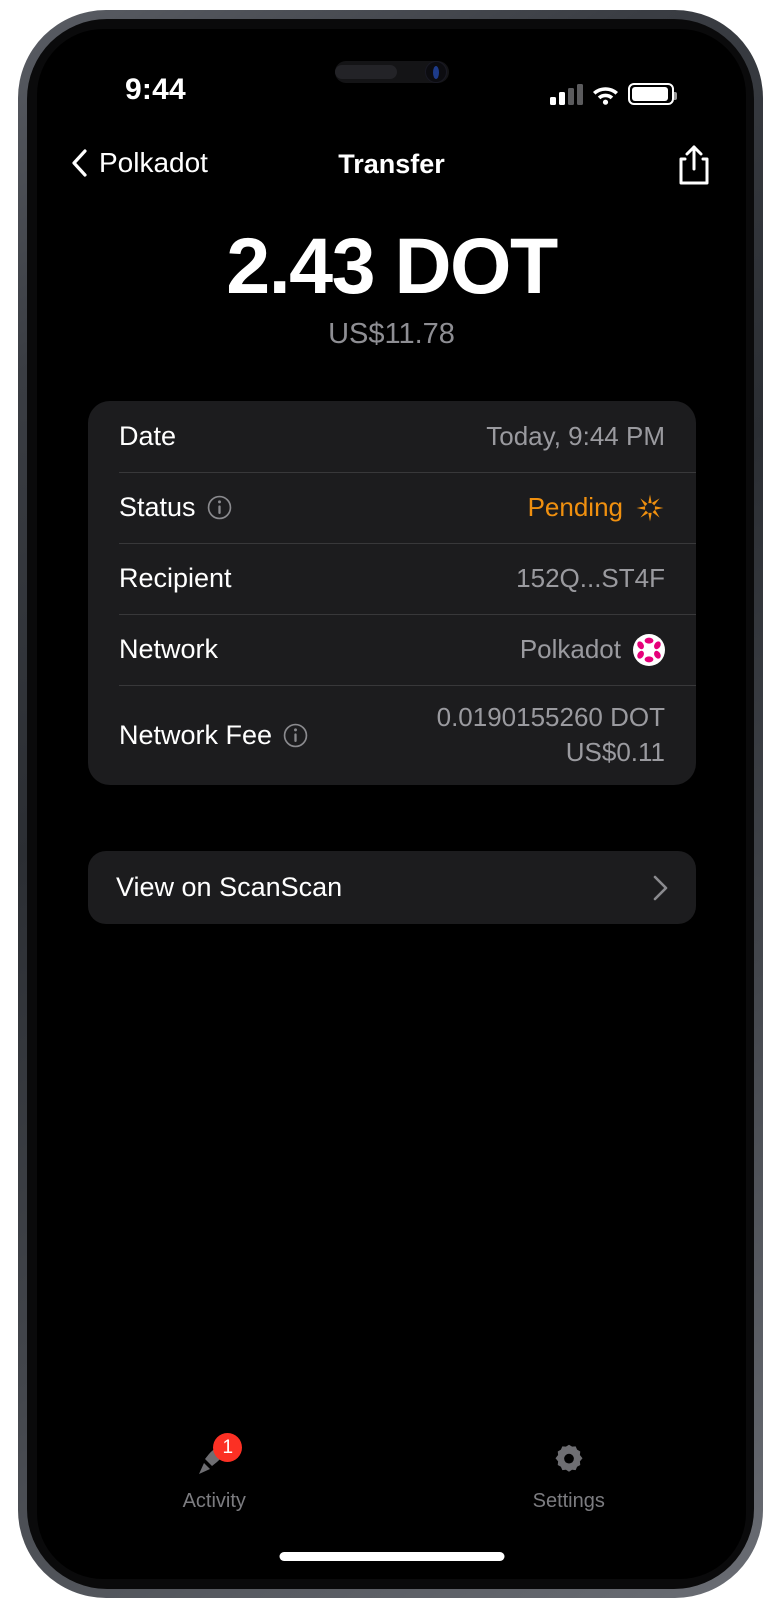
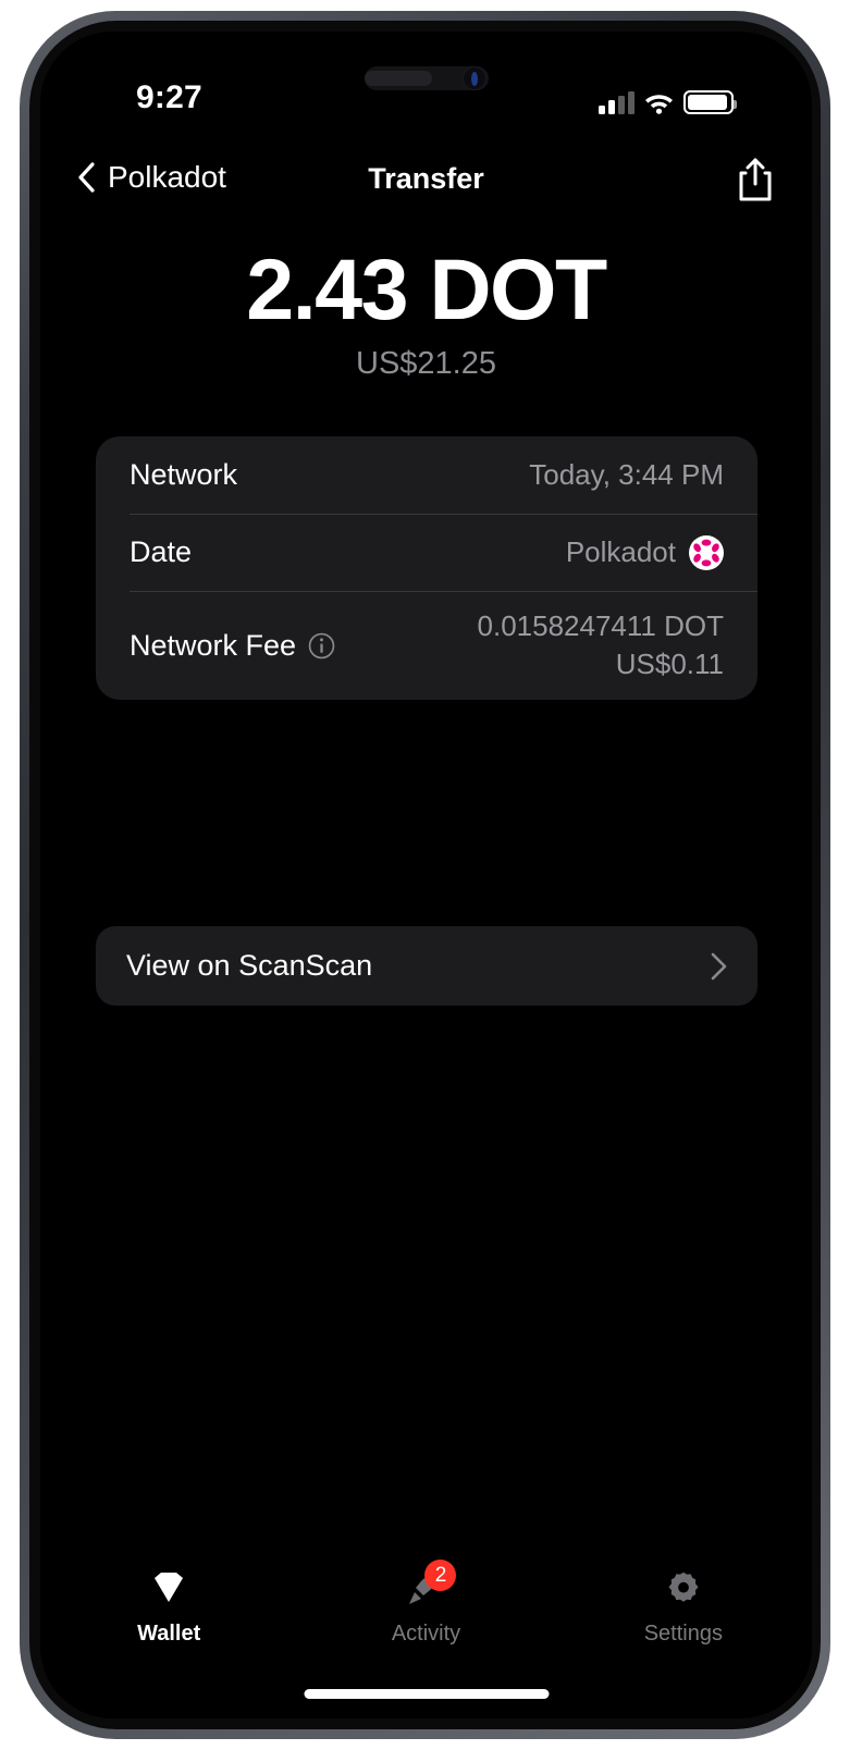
- 9:44
+ 9:27
  Polkadot
  Transfer
  2.43 DOT
- US$11.78
+ US$21.25
- Date
+ Network
- Today, 9:44 PM
+ Today, 3:44 PM
- Status
- Pending
- Recipient
- 152Q...ST4F
- Network
+ Date
  Polkadot
  Network Fee
- 0.0190155260 DOT
+ 0.0158247411 DOT
  US$0.11
  View on ScanScan
+ Wallet
- 1
+ 2
  Activity
  Settings
